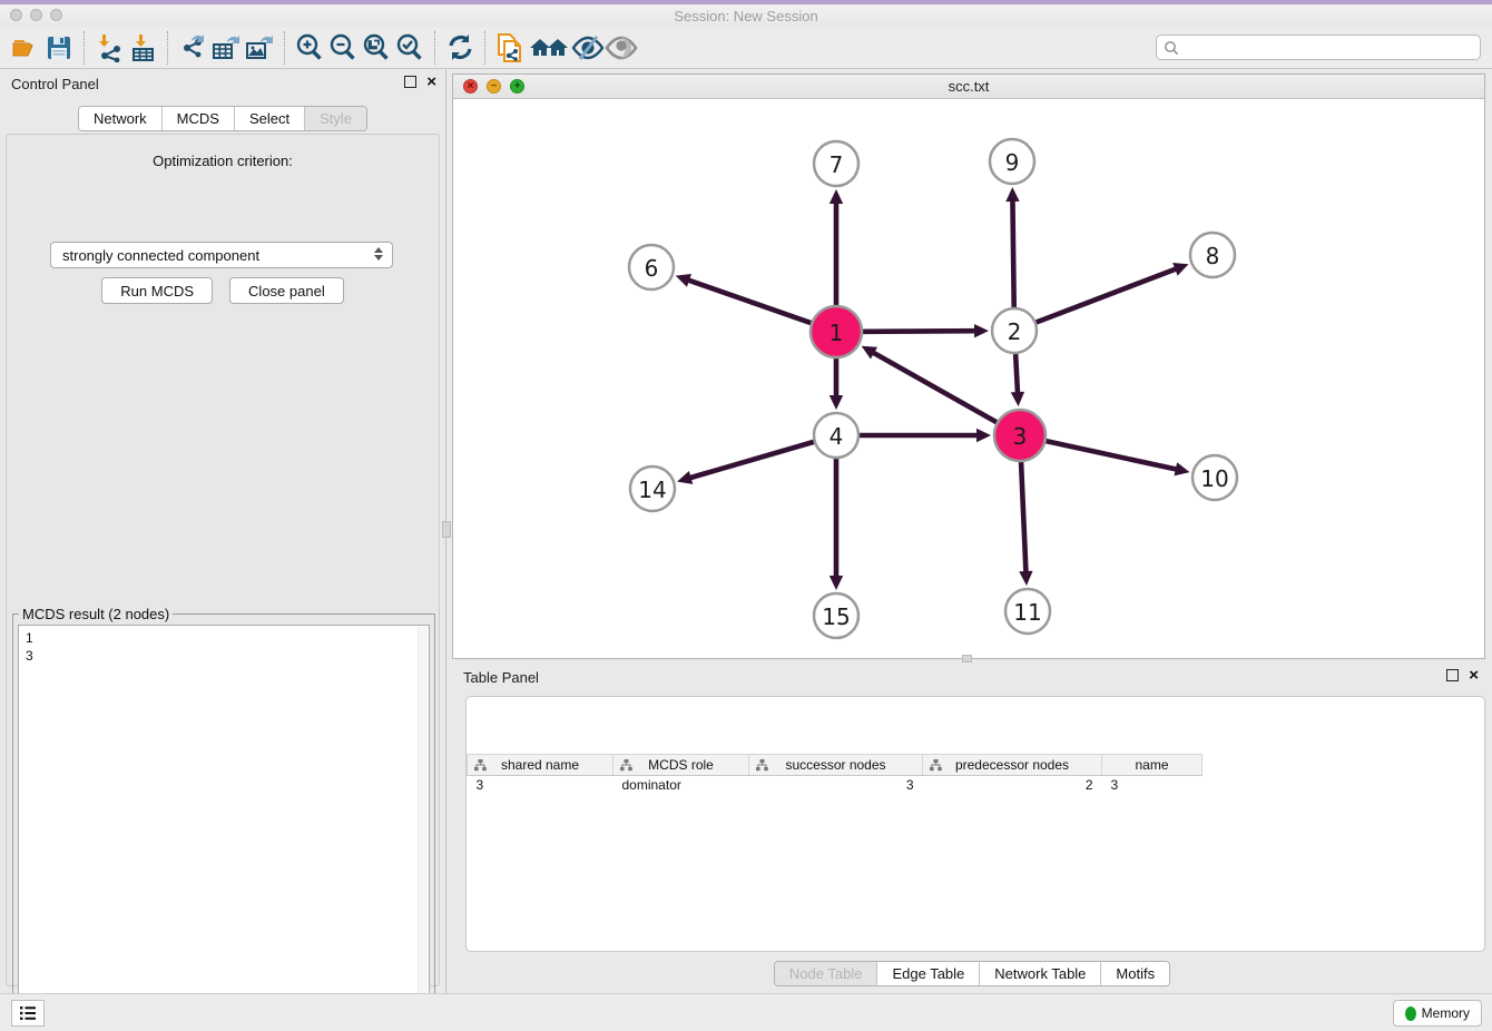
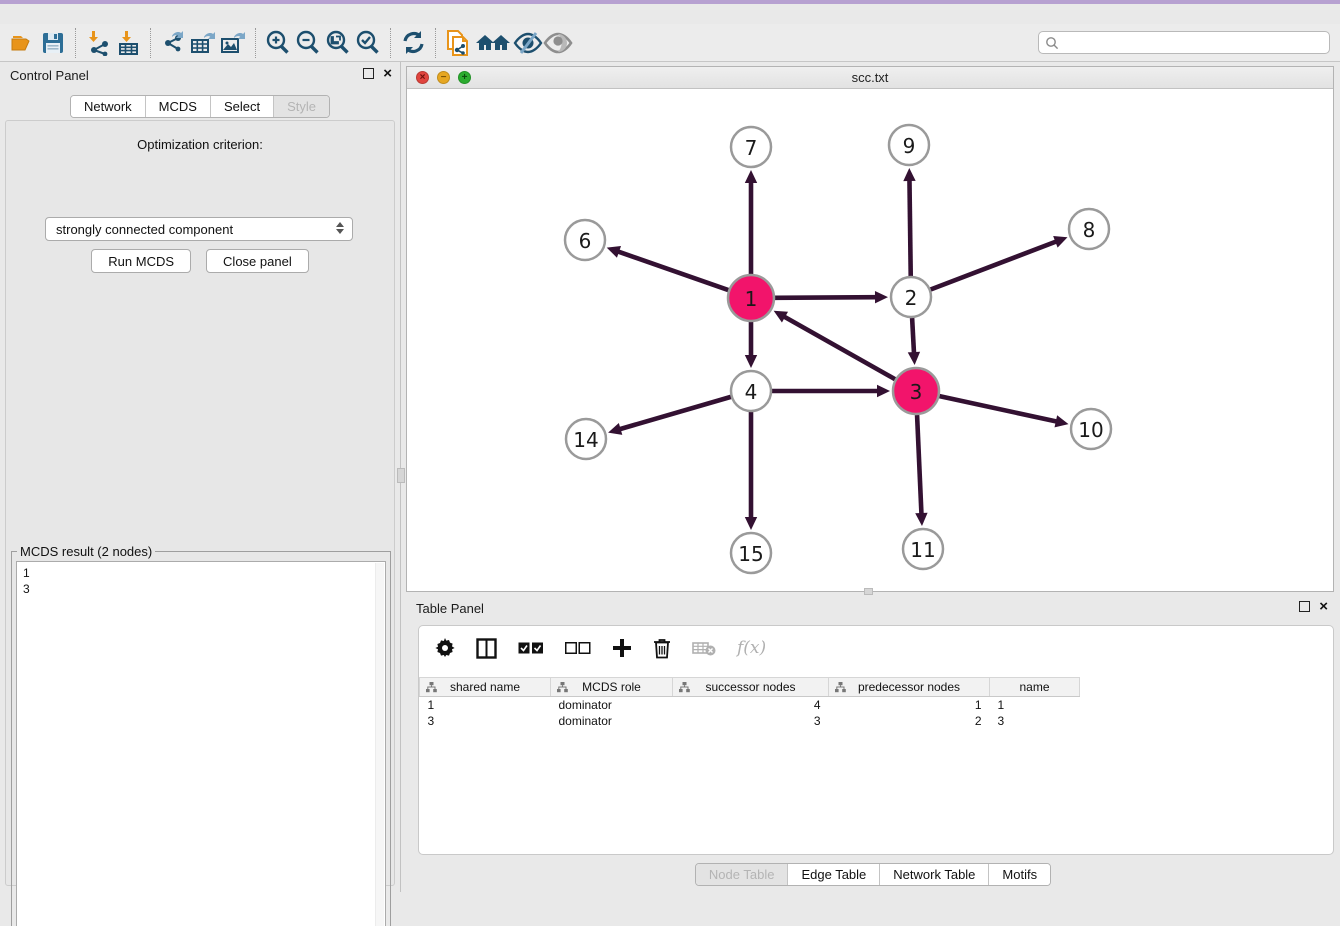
- Session: New Session
  Control Panel
  ×
  Network
  MCDS
  Select
  Style
  Optimization criterion:
  strongly connected component
  Run MCDS
  Close panel
  MCDS result (2 nodes)
  1
  3
  ×
  −
  +
  scc.txt
  7
  9
  6
  8
  1
  2
  4
  3
  14
  10
  15
  11
  Table Panel
  ×
+ f(x)
  shared name	MCDS role	successor nodes	predecessor nodes	name
+ 1	dominator	4	1	1
  3	dominator	3	2	3
  Node Table
  Edge Table
  Network Table
  Motifs
- Memory
